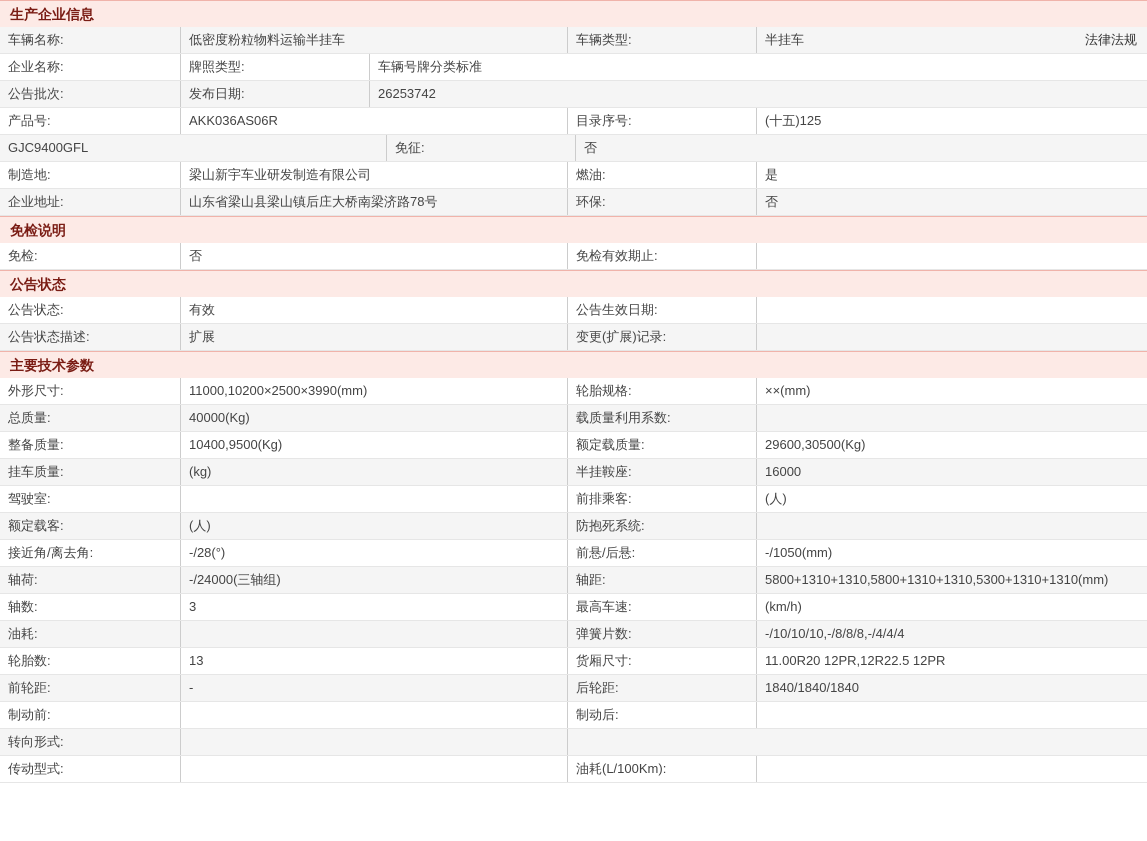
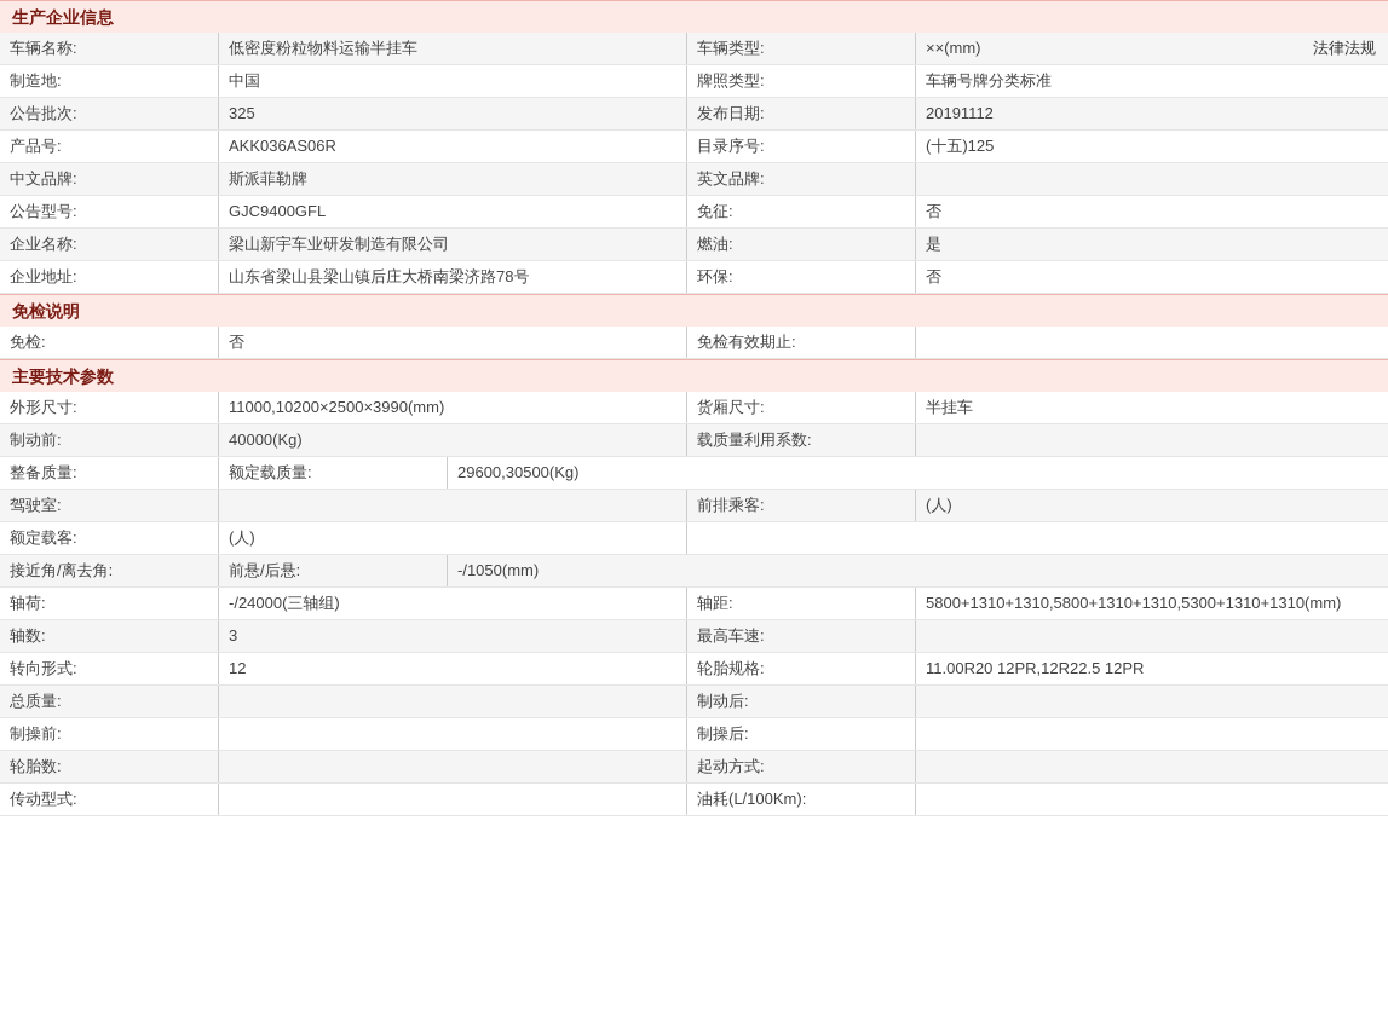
  生产企业信息
  车辆名称:
  低密度粉粒物料运输半挂车
  车辆类型:
- 半挂车
+ ××(mm)
  法律法规
- 企业名称:
+ 制造地:
+ 中国
  牌照类型:
  车辆号牌分类标准
  公告批次:
+ 325
  发布日期:
- 26253742
+ 20191112
  产品号:
  AKK036AS06R
  目录序号:
  (十五)125
+ 中文品牌:
+ 斯派菲勒牌
+ 英文品牌:
+ 公告型号:
  GJC9400GFL
  免征:
  否
- 制造地:
+ 企业名称:
  梁山新宇车业研发制造有限公司
  燃油:
  是
  企业地址:
  山东省梁山县梁山镇后庄大桥南梁济路78号
  环保:
  否
  免检说明
  免检:
  否
  免检有效期止:
- 公告状态
- 公告状态:
- 有效
- 公告生效日期:
- 公告状态描述:
- 扩展
- 变更(扩展)记录:
  主要技术参数
  外形尺寸:
  11000,10200×2500×3990(mm)
- 轮胎规格:
+ 货厢尺寸:
- ××(mm)
+ 半挂车
- 总质量:
+ 制动前:
  40000(Kg)
  载质量利用系数:
  整备质量:
- 10400,9500(Kg)
  额定载质量:
  29600,30500(Kg)
- 挂车质量:
- (kg)
- 半挂鞍座:
- 16000
  驾驶室:
  前排乘客:
  (人)
  额定载客:
  (人)
- 防抱死系统:
  接近角/离去角:
- -/28(°)
  前悬/后悬:
  -/1050(mm)
  轴荷:
  -/24000(三轴组)
  轴距:
  5800+1310+1310,5800+1310+1310,5300+1310+1310(mm)
  轴数:
  3
  最高车速:
- (km/h)
- 油耗:
- 弹簧片数:
- -/10/10/10,-/8/8/8,-/4/4/4
- 轮胎数:
+ 转向形式:
- 13
+ 12
- 货厢尺寸:
+ 轮胎规格:
  11.00R20 12PR,12R22.5 12PR
- 前轮距:
- -
- 后轮距:
- 1840/1840/1840
- 制动前:
+ 总质量:
  制动后:
+ 制操前:
+ 制操后:
- 转向形式:
+ 轮胎数:
+ 起动方式:
  传动型式:
  油耗(L/100Km):
